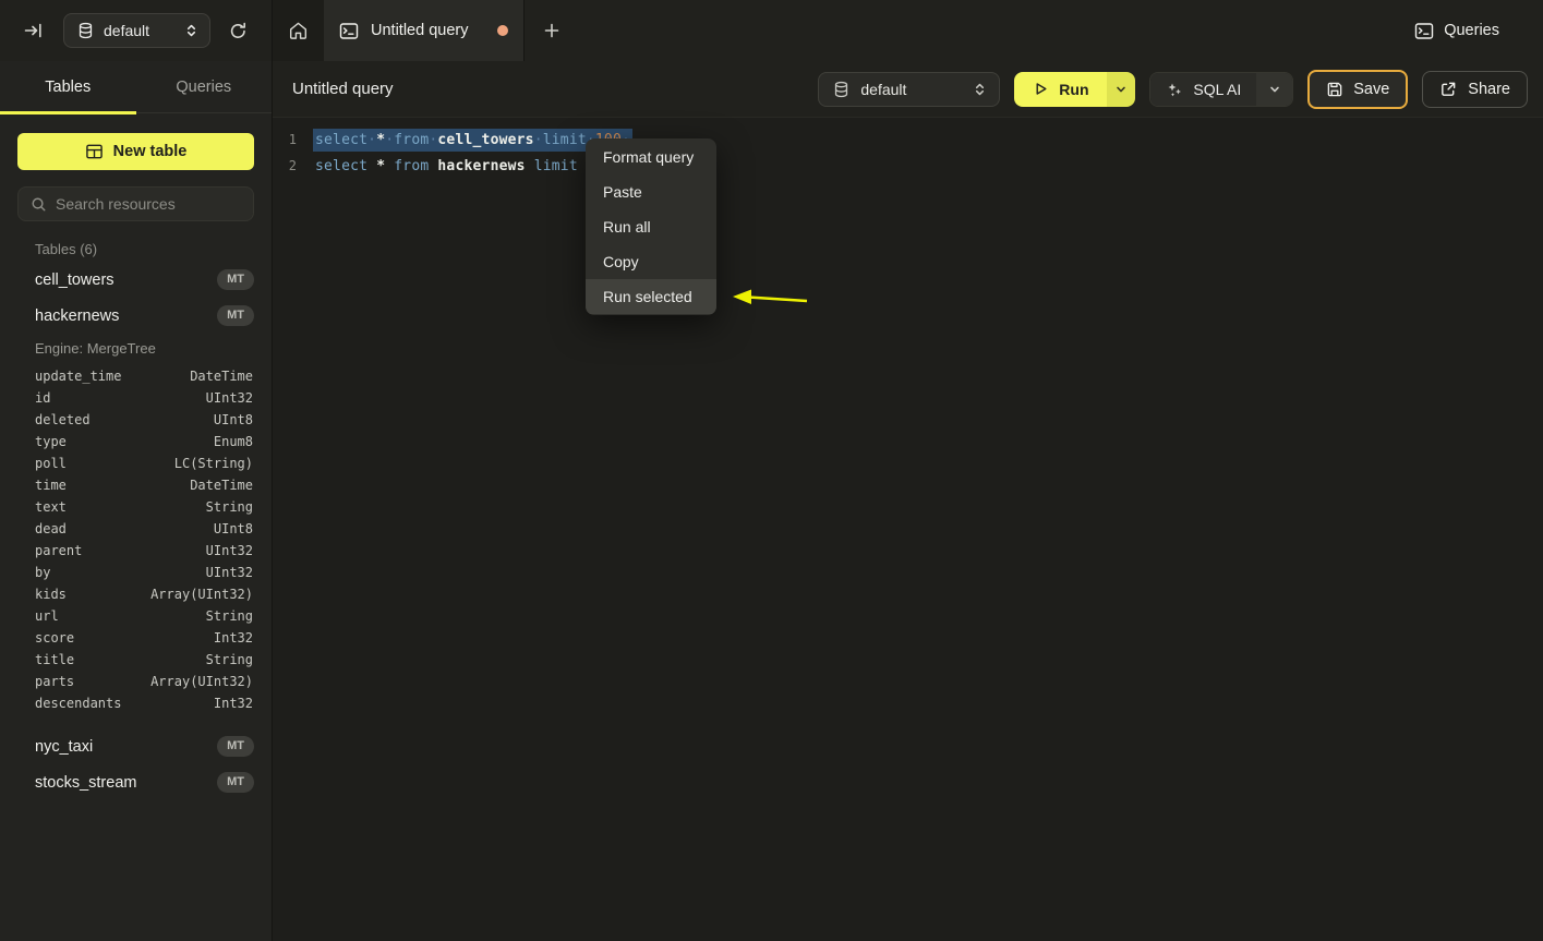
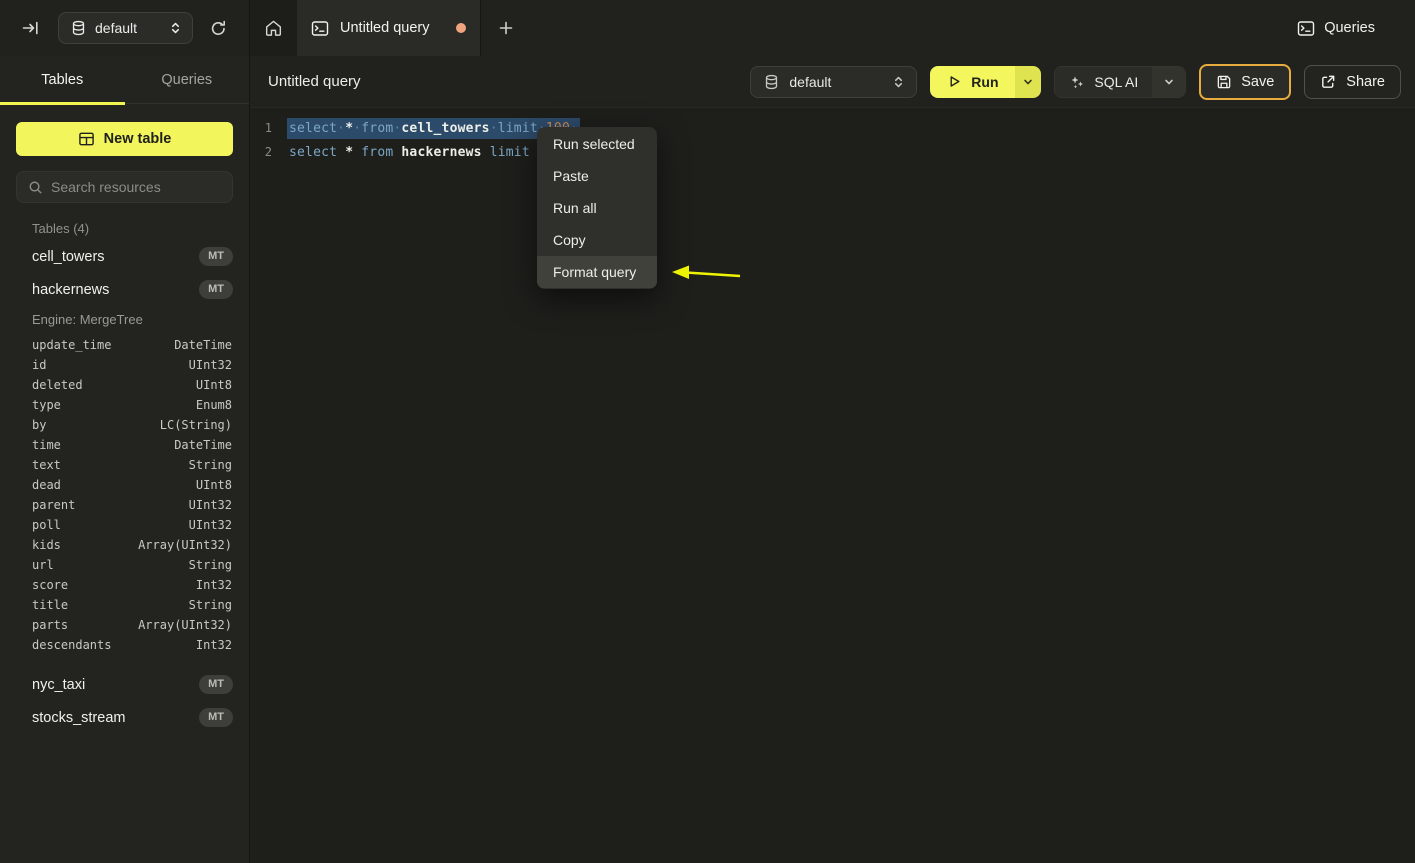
  default
  Untitled query
  Queries
  Tables
  Queries
  New table
  Search resources
- Tables (6)
+ Tables (4)
  cell_towers
  MT
  hackernews
  MT
  Engine: MergeTree
  update_time
  DateTime
  id
  UInt32
  deleted
  UInt8
  type
  Enum8
- poll
+ by
  LC(String)
  time
  DateTime
  text
  String
  dead
  UInt8
  parent
  UInt32
- by
+ poll
  UInt32
  kids
  Array(UInt32)
  url
  String
  score
  Int32
  title
  String
  parts
  Array(UInt32)
  descendants
  Int32
  nyc_taxi
  MT
  stocks_stream
  MT
  Untitled query
  default
  Run
  SQL AI
  Save
  Share
  1
  select·*·from·cell_towers·limit
  2
  select * from hackernews limit
- Format query
+ Run selected
  Paste
  Run all
  Copy
- Run selected
+ Format query
